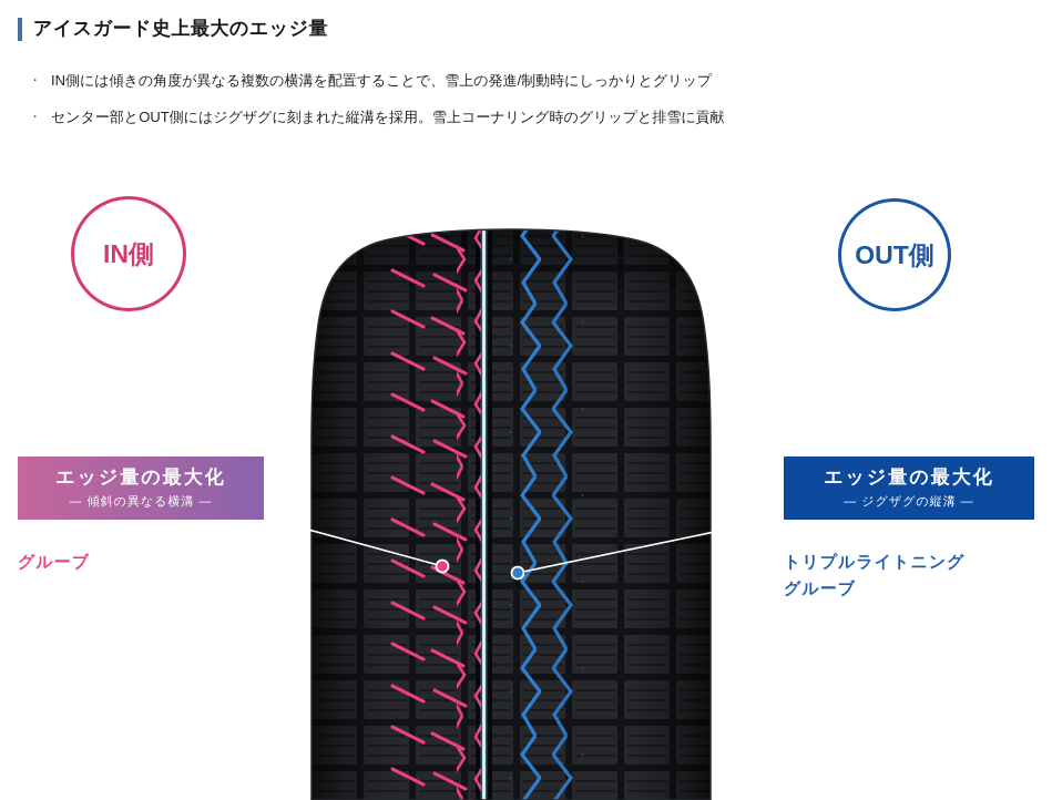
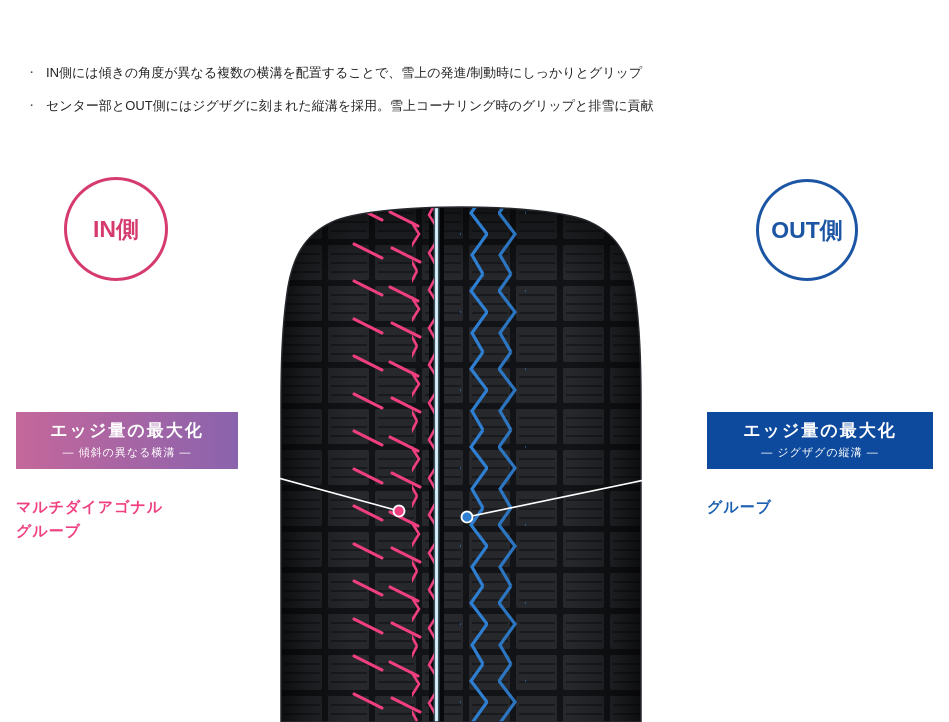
- アイスガード史上最大のエッジ量
  IN側には傾きの角度が異なる複数の横溝を配置することで、雪上の発進/制動時にしっかりとグリップ
  センター部とOUT側にはジグザグに刻まれた縦溝を採用。雪上コーナリング時のグリップと排雪に貢献
  IN側
  OUT側
  エッジ量の最大化
  ― 傾斜の異なる横溝 ―
  エッジ量の最大化
  ― ジグザグの縦溝 ―
+ マルチダイアゴナル
  グルーブ
- トリプルライトニング
  グルーブ
